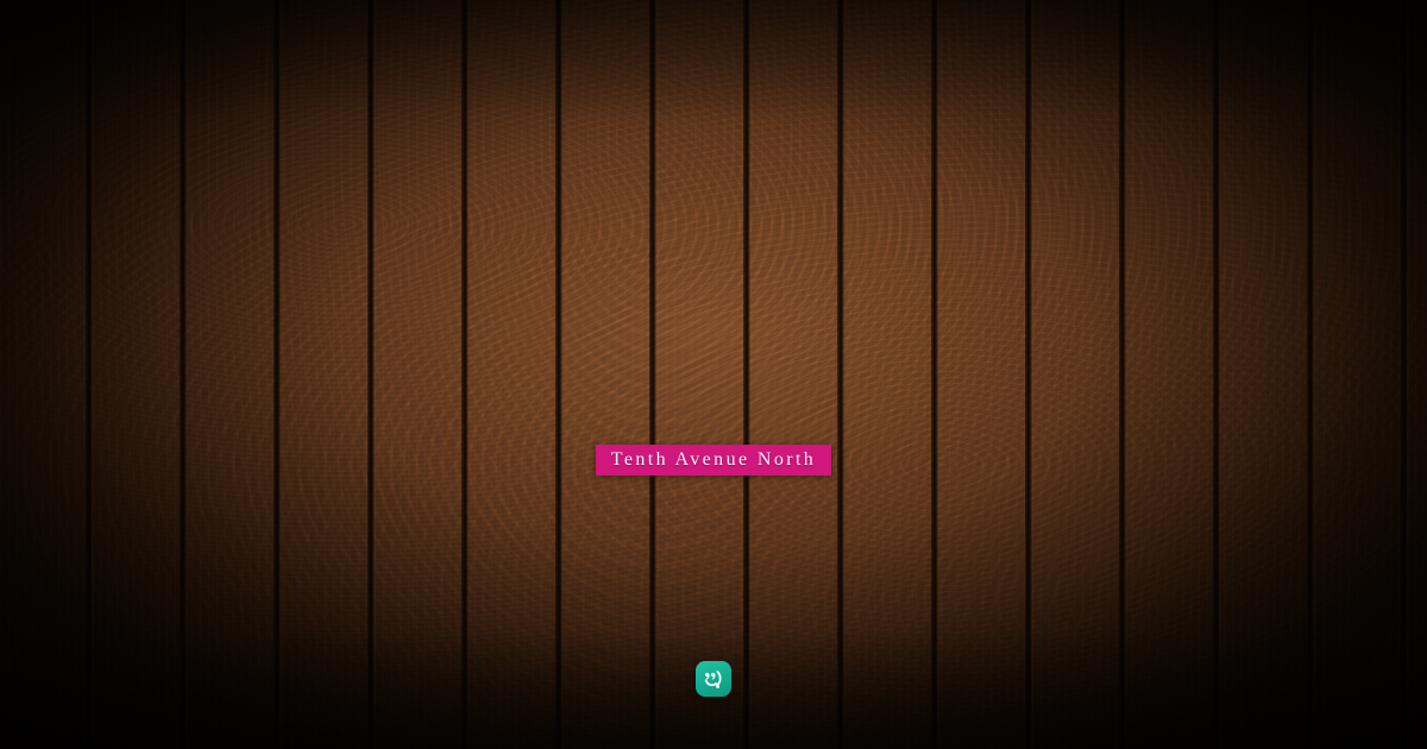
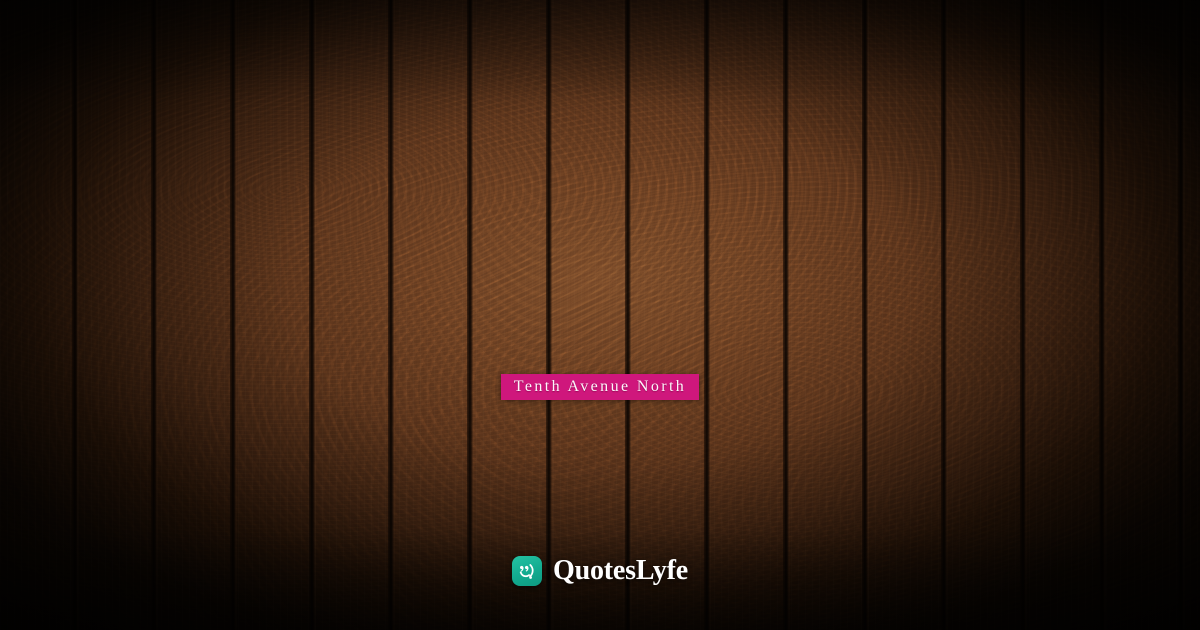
  Tenth Avenue North
+ QuotesLyfe
